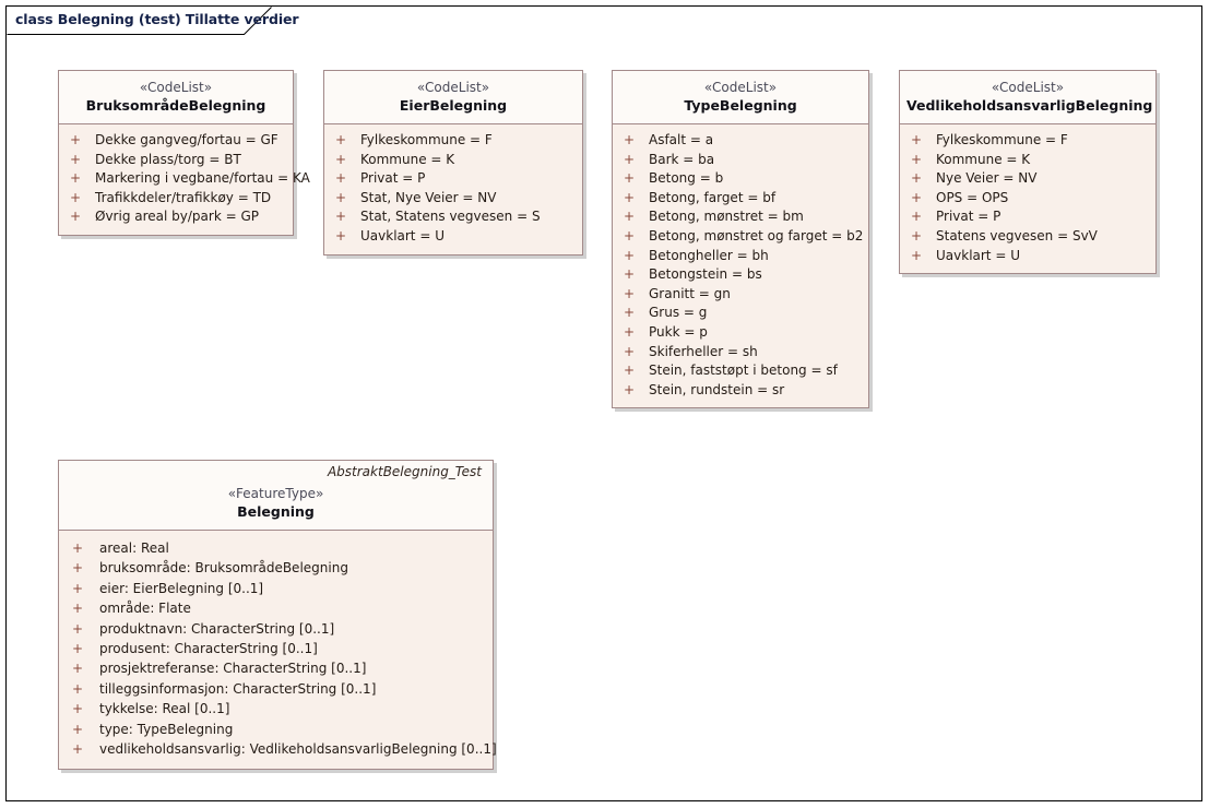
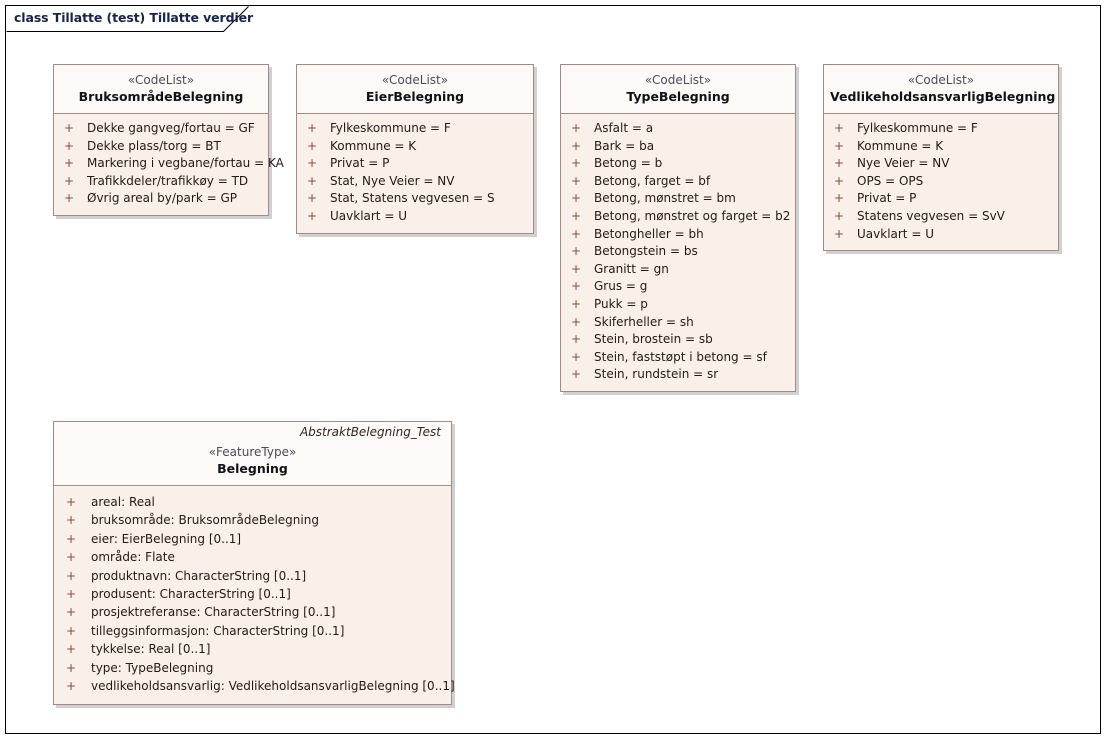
- class Belegning (test) Tillatte verdier
+ class Tillatte (test) Tillatte verdier
  «CodeList»
  BruksområdeBelegning
  + Dekke gangveg/fortau = GF
  + Dekke plass/torg = BT
  + Markering i vegbane/fortau = KA
  + Trafikkdeler/trafikkøy = TD
  + Øvrig areal by/park = GP
  «CodeList»
  EierBelegning
  + Fylkeskommune = F
  + Kommune = K
  + Privat = P
  + Stat, Nye Veier = NV
  + Stat, Statens vegvesen = S
  + Uavklart = U
  «CodeList»
  TypeBelegning
  + Asfalt = a
  + Bark = ba
  + Betong = b
  + Betong, farget = bf
  + Betong, mønstret = bm
  + Betong, mønstret og farget = b2
  + Betongheller = bh
  + Betongstein = bs
  + Granitt = gn
  + Grus = g
  + Pukk = p
  + Skiferheller = sh
+ + Stein, brostein = sb
  + Stein, faststøpt i betong = sf
  + Stein, rundstein = sr
  «CodeList»
  VedlikeholdsansvarligBelegning
  + Fylkeskommune = F
  + Kommune = K
  + Nye Veier = NV
  + OPS = OPS
  + Privat = P
  + Statens vegvesen = SvV
  + Uavklart = U
  AbstraktBelegning_Test
  «FeatureType»
  Belegning
  + areal: Real
  + bruksområde: BruksområdeBelegning
  + eier: EierBelegning [0..1]
  + område: Flate
  + produktnavn: CharacterString [0..1]
  + produsent: CharacterString [0..1]
  + prosjektreferanse: CharacterString [0..1]
  + tilleggsinformasjon: CharacterString [0..1]
  + tykkelse: Real [0..1]
  + type: TypeBelegning
  + vedlikeholdsansvarlig: VedlikeholdsansvarligBelegning [0..1]
